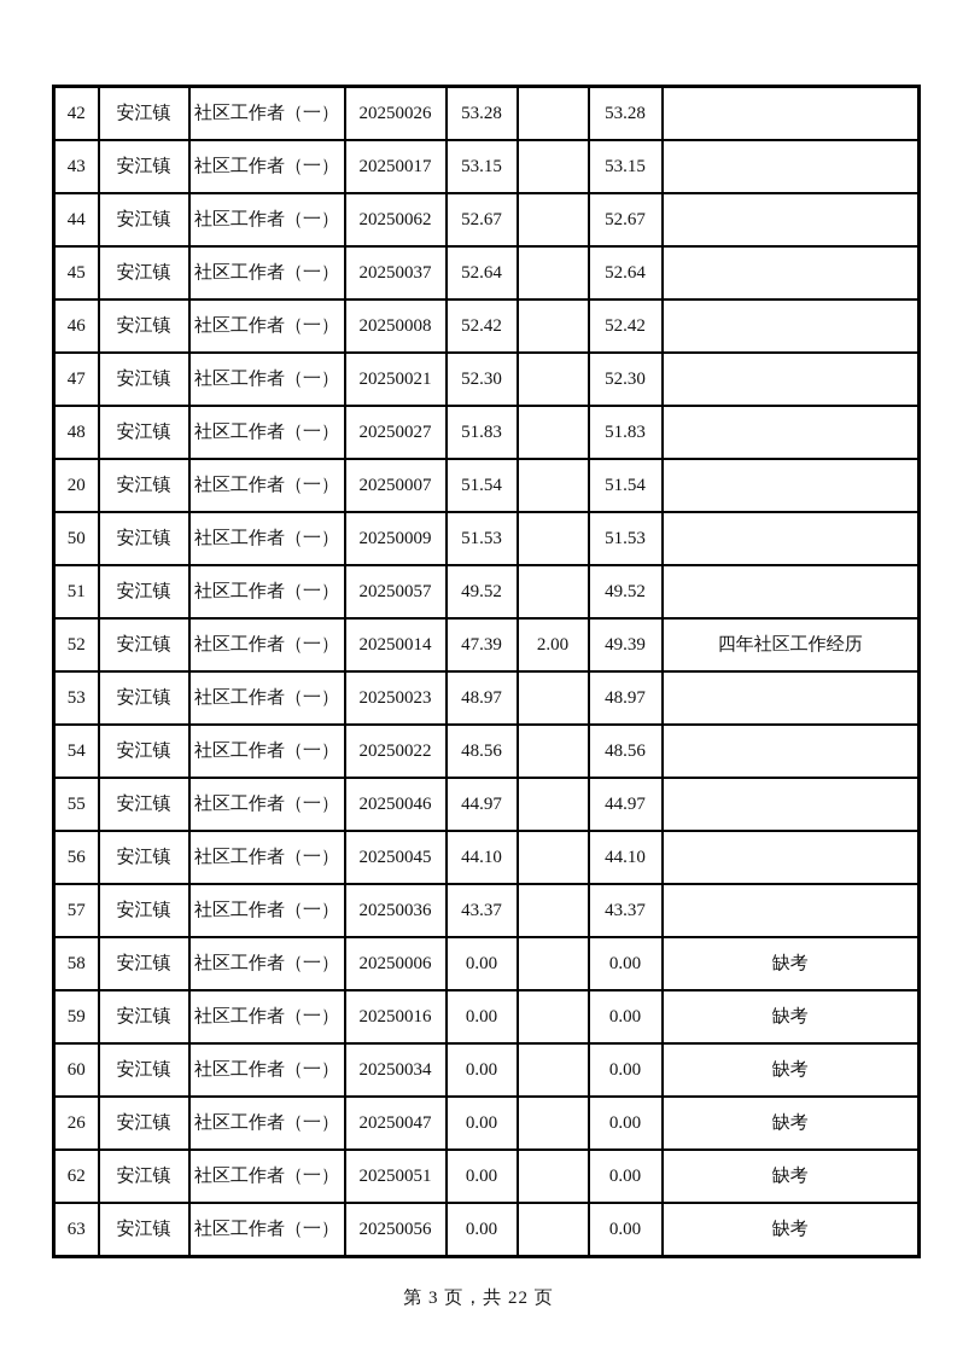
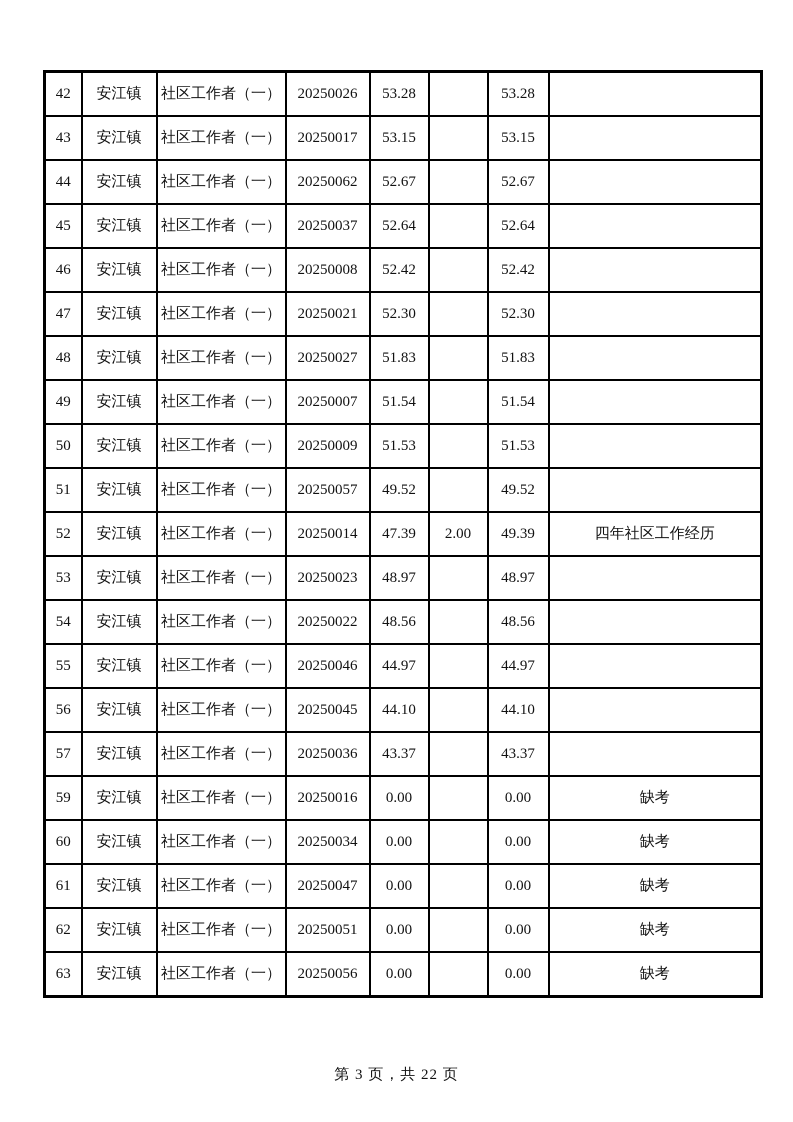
  42	安江镇	社区工作者（一）	20250026	53.28		53.28
  43	安江镇	社区工作者（一）	20250017	53.15		53.15
  44	安江镇	社区工作者（一）	20250062	52.67		52.67
  45	安江镇	社区工作者（一）	20250037	52.64		52.64
  46	安江镇	社区工作者（一）	20250008	52.42		52.42
  47	安江镇	社区工作者（一）	20250021	52.30		52.30
  48	安江镇	社区工作者（一）	20250027	51.83		51.83
- 20	安江镇	社区工作者（一）	20250007	51.54		51.54
+ 49	安江镇	社区工作者（一）	20250007	51.54		51.54
  50	安江镇	社区工作者（一）	20250009	51.53		51.53
  51	安江镇	社区工作者（一）	20250057	49.52		49.52
  52	安江镇	社区工作者（一）	20250014	47.39	2.00	49.39	四年社区工作经历
  53	安江镇	社区工作者（一）	20250023	48.97		48.97
  54	安江镇	社区工作者（一）	20250022	48.56		48.56
  55	安江镇	社区工作者（一）	20250046	44.97		44.97
  56	安江镇	社区工作者（一）	20250045	44.10		44.10
  57	安江镇	社区工作者（一）	20250036	43.37		43.37
- 58	安江镇	社区工作者（一）	20250006	0.00		0.00	缺考
  59	安江镇	社区工作者（一）	20250016	0.00		0.00	缺考
  60	安江镇	社区工作者（一）	20250034	0.00		0.00	缺考
- 26	安江镇	社区工作者（一）	20250047	0.00		0.00	缺考
+ 61	安江镇	社区工作者（一）	20250047	0.00		0.00	缺考
  62	安江镇	社区工作者（一）	20250051	0.00		0.00	缺考
  63	安江镇	社区工作者（一）	20250056	0.00		0.00	缺考
  第 3 页，共 22 页
